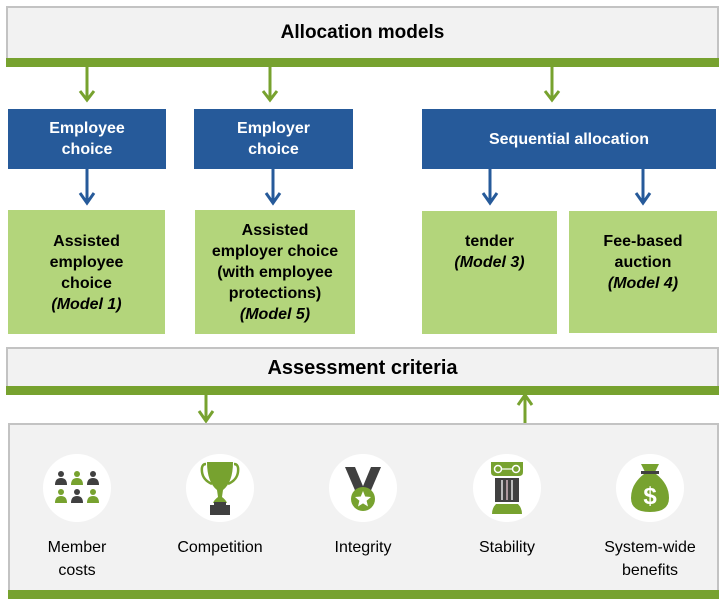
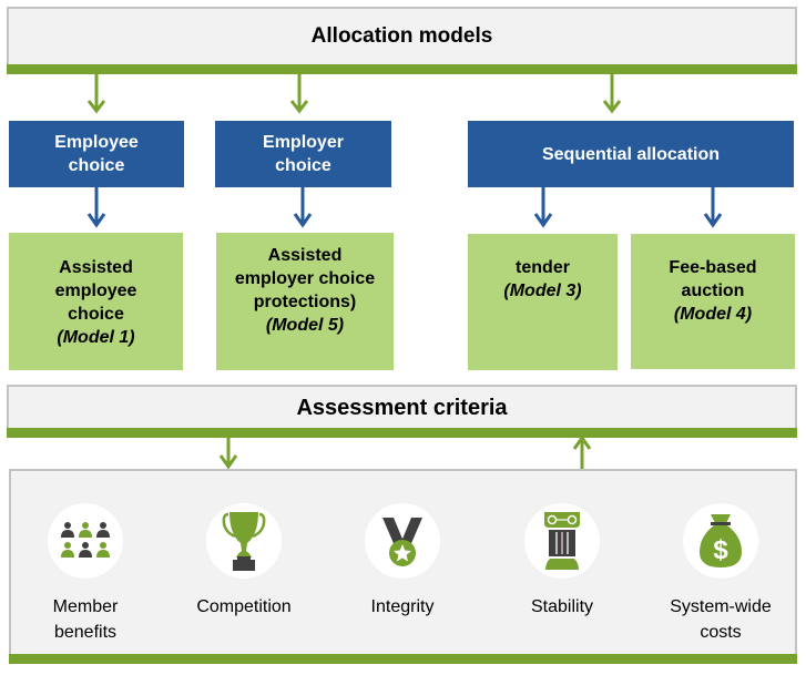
  Allocation models
  Employee
  choice
  Employer
  choice
  Sequential allocation
  Assisted
  employee
  choice
  (Model 1)
  Assisted
  employer choice
- (with employee
  protections)
  (Model 5)
  tender
  (Model 3)
  Fee-based
  auction
  (Model 4)
  Assessment criteria
  Member
- costs
+ benefits
  Competition
  Integrity
  Stability
  $
  System-wide
- benefits
+ costs
